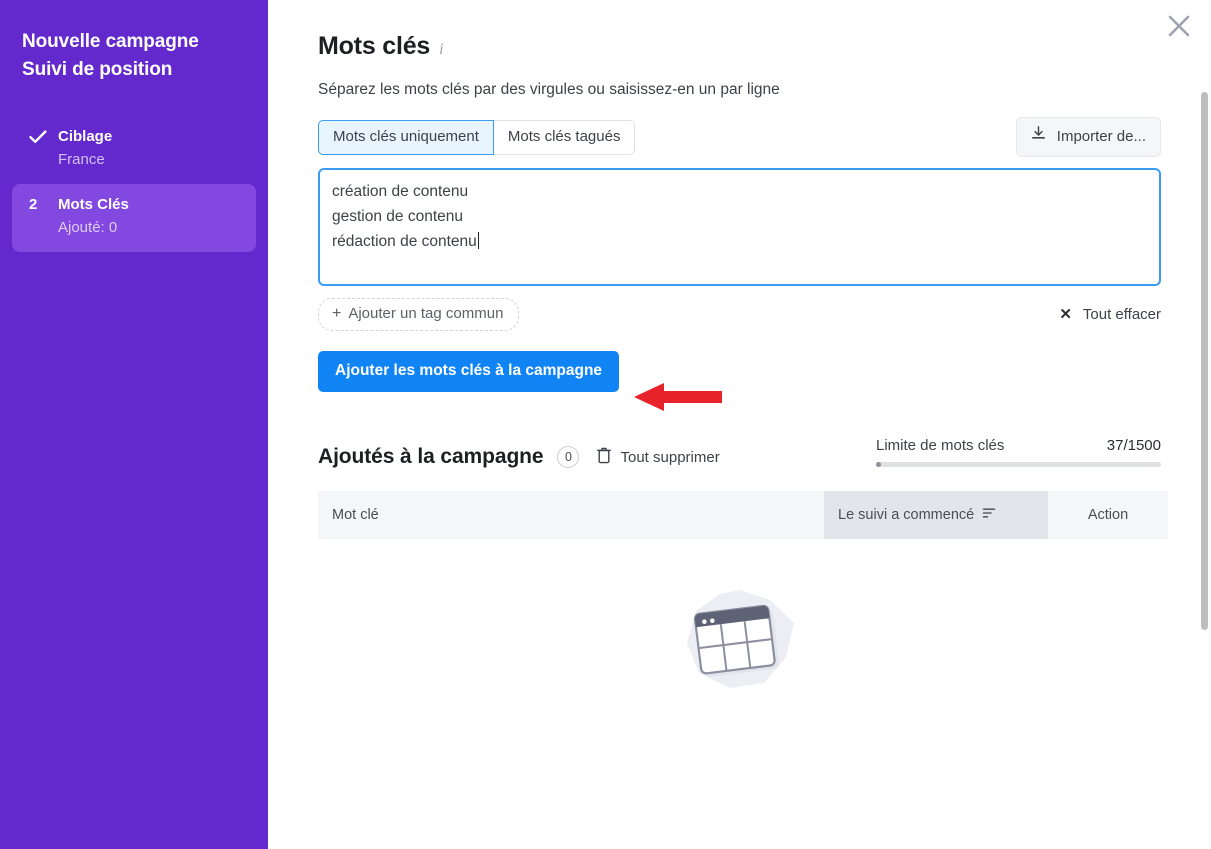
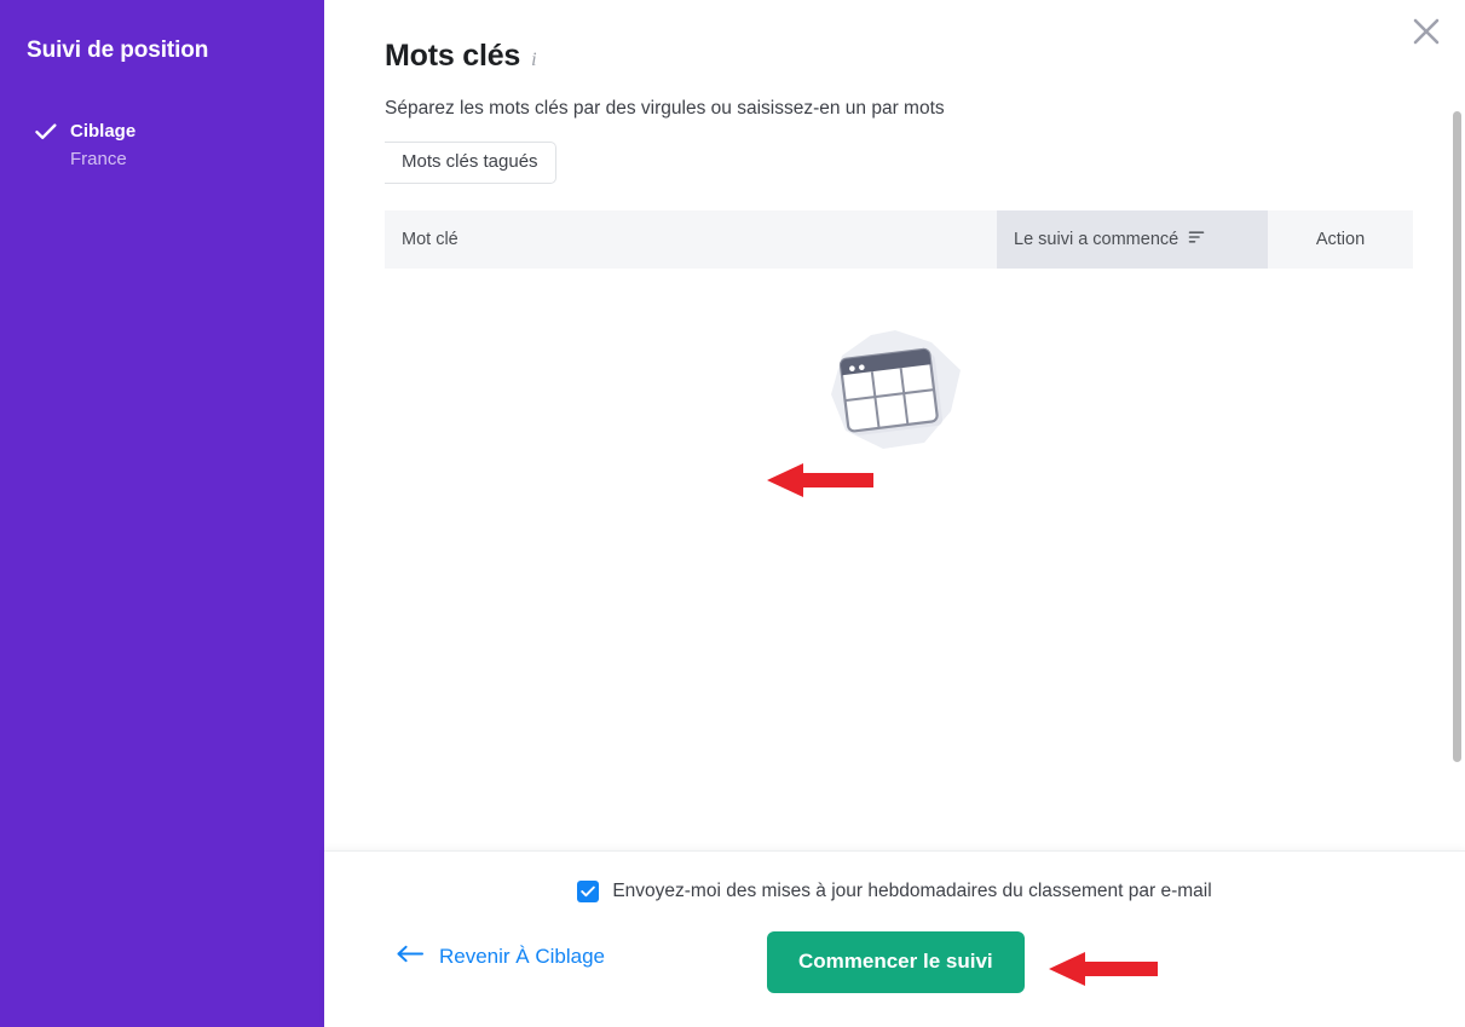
- Nouvelle campagne
  Suivi de position
  Ciblage
  France
- 2
- Mots Clés
- Ajouté: 0
  Mots clés
  i
- Séparez les mots clés par des virgules ou saisissez-en un par ligne
+ Séparez les mots clés par des virgules ou saisissez-en un par mots
- Mots clés uniquement
  Mots clés tagués
- Importer de...
- création de contenu
- gestion de contenu
- rédaction de contenu
- +
- Ajouter un tag commun
- ✕
- Tout effacer
- Ajouter les mots clés à la campagne
- Ajoutés à la campagne
- 0
- Tout supprimer
- Limite de mots clés
- 37/1500
  Mot clé	Le suivi a commencé	Action
+ Envoyez-moi des mises à jour hebdomadaires du classement par e-mail
+ Revenir À Ciblage
+ Commencer le suivi
